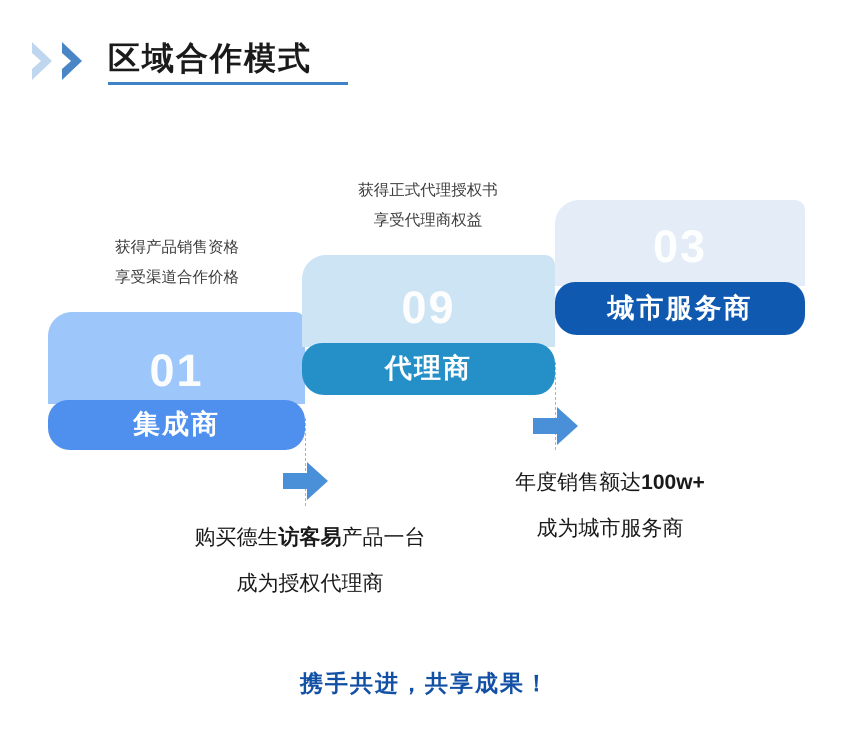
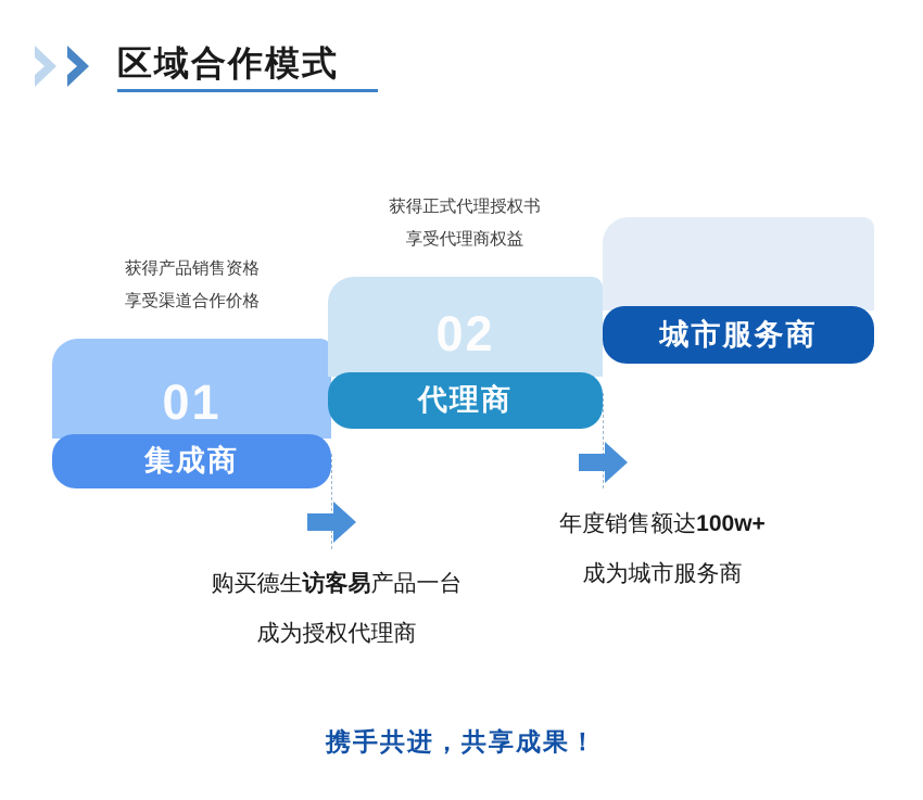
  区域合作模式
  获得产品销售资格
  享受渠道合作价格
  01
  集成商
  获得正式代理授权书
  享受代理商权益
- 09
+ 02
  代理商
- 03
  城市服务商
  购买德生访客易产品一台
  成为授权代理商
  年度销售额达100w+
  成为城市服务商
  携手共进，共享成果！
